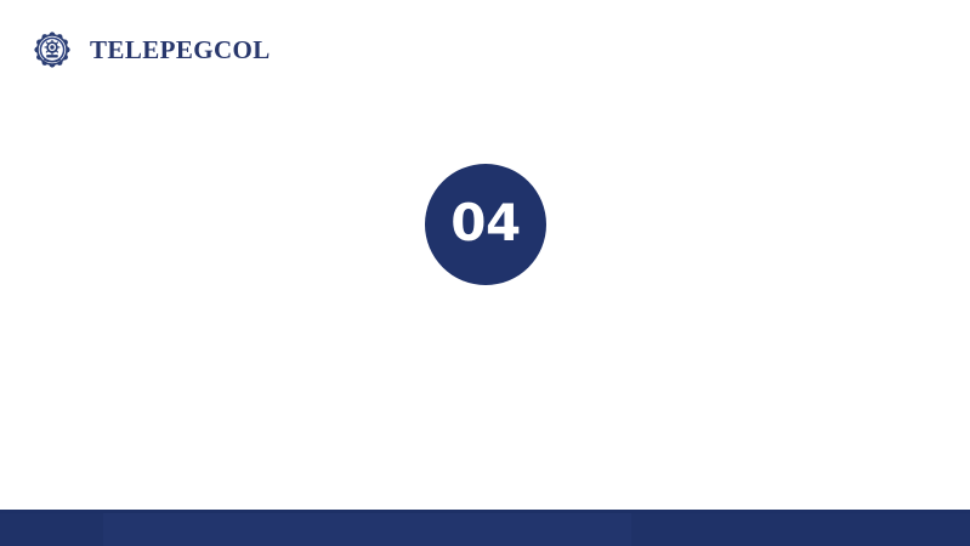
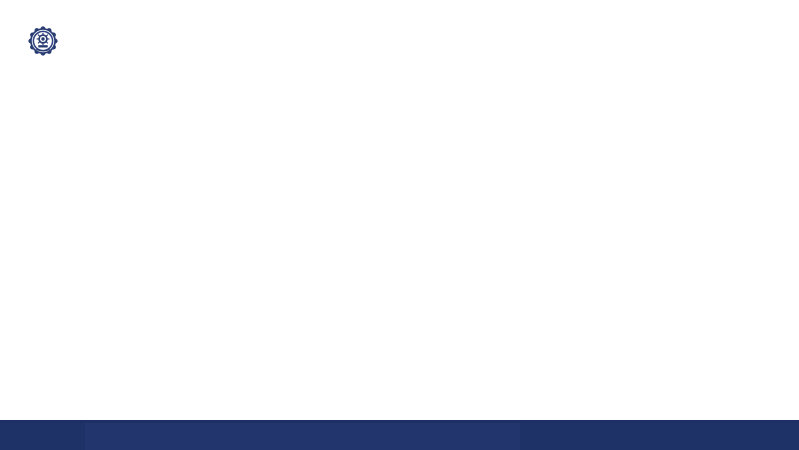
- TELEPEGCOL
- 04
